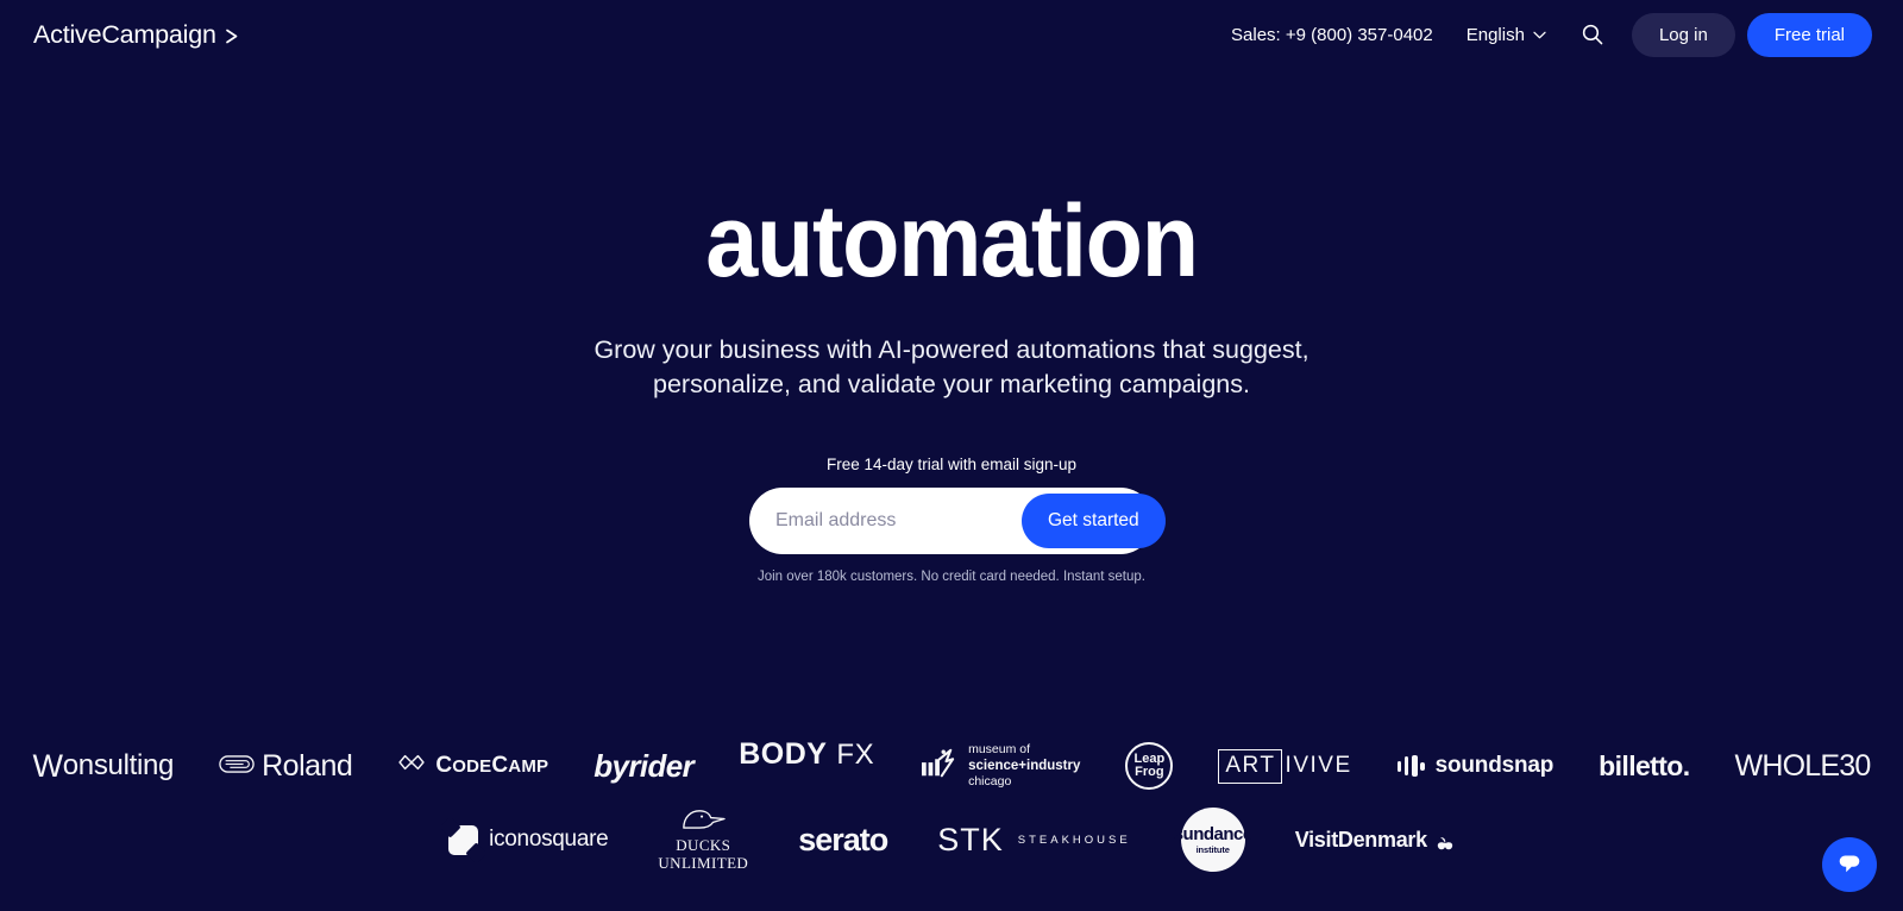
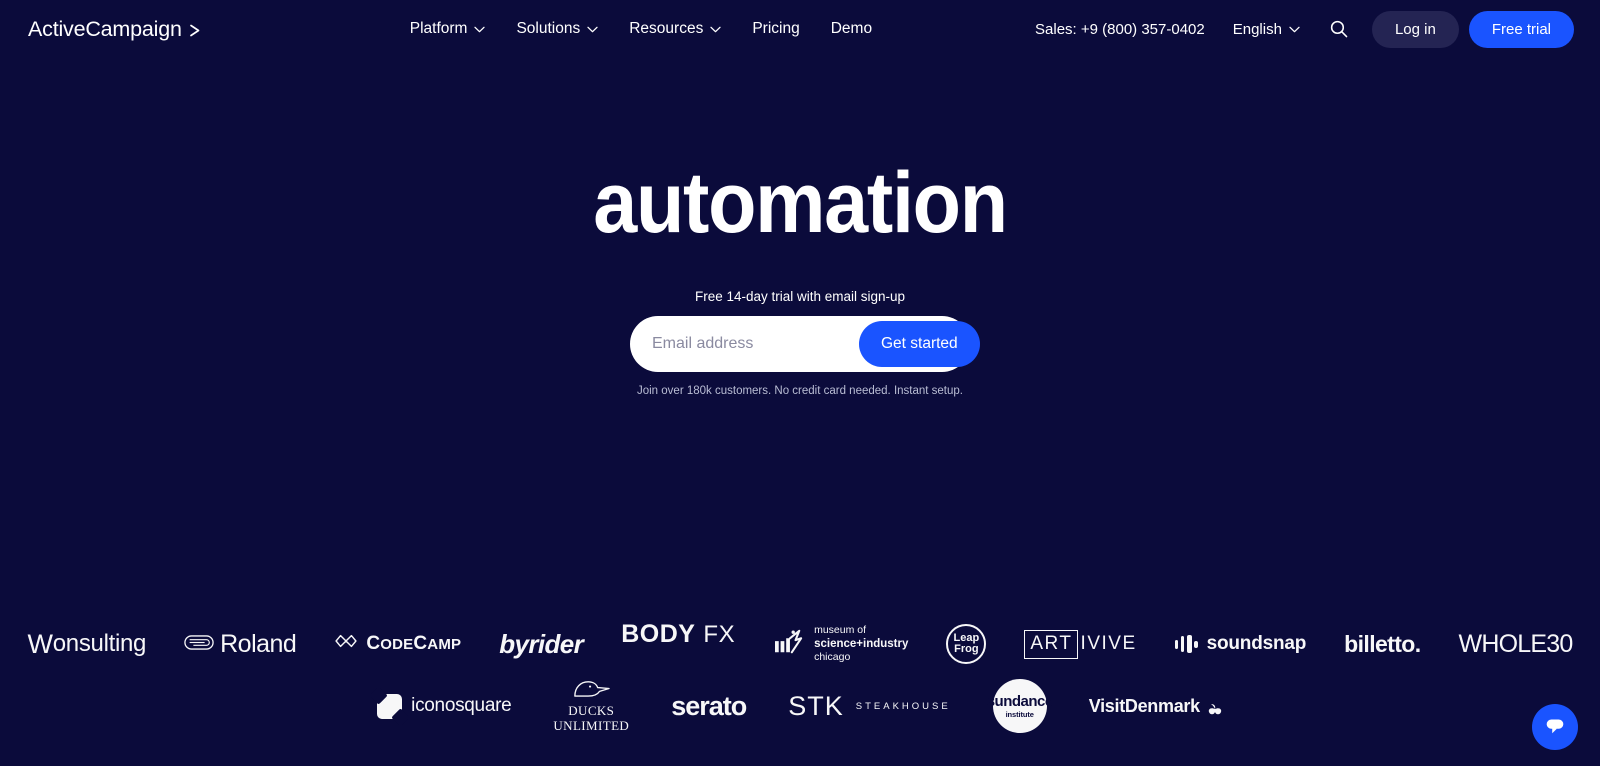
  ActiveCampaign
+ Platform
+ Solutions
+ Resources
+ Pricing
+ Demo
  Sales: +9 (800) 357-0402
  English
  Log in
  Free trial
  automation
- Grow your business with AI-powered automations that suggest, personalize, and validate your marketing campaigns.
  Free 14-day trial with email sign-up
  Email address
  Get started
  Join over 180k customers. No credit card needed. Instant setup.
  W
  onsulting
  Roland
  CODECAMP
  byrider
  BODY
  FX
  museum of
  science+industry
  chicago
  Leap
  Frog
  ART
  IVIVE
  soundsnap
  billetto.
  WHOLE30
  iconosquare
  DUCKS
  UNLIMITED
  serato
  STK
  STEAKHOUSE
  sundance
  institute
  VisitDenmark
